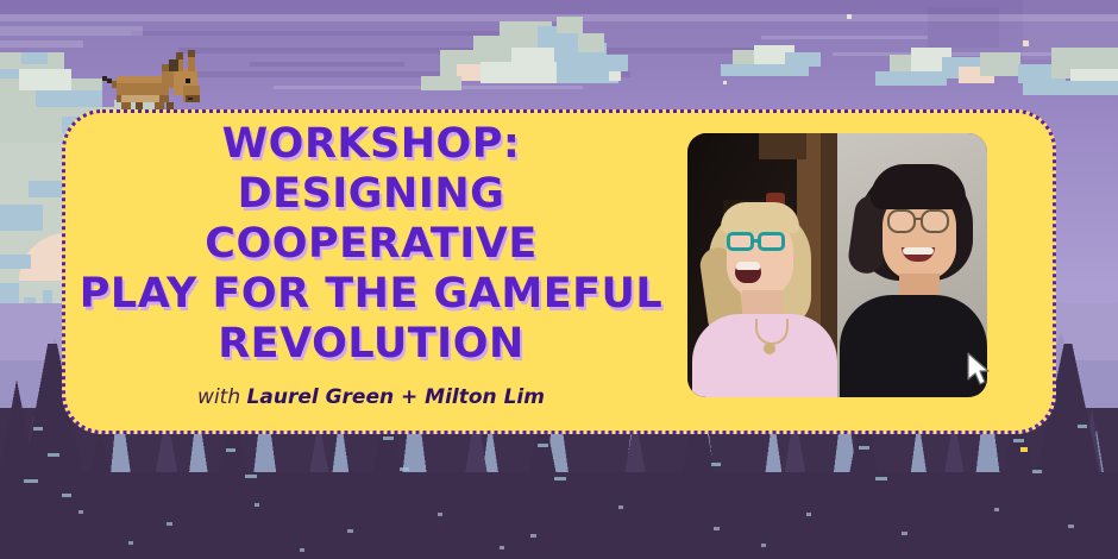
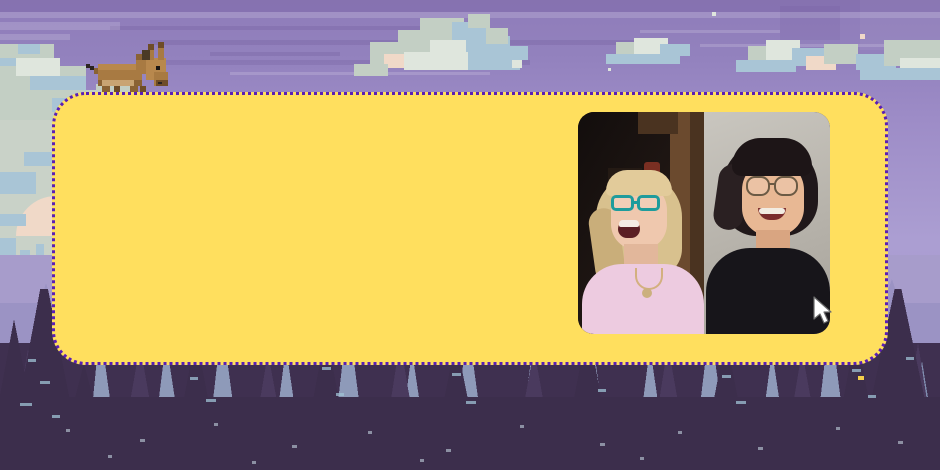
- WORKSHOP:
- DESIGNING COOPERATIVE
- PLAY FOR THE GAMEFUL
- REVOLUTION
- with Laurel Green + Milton Lim
